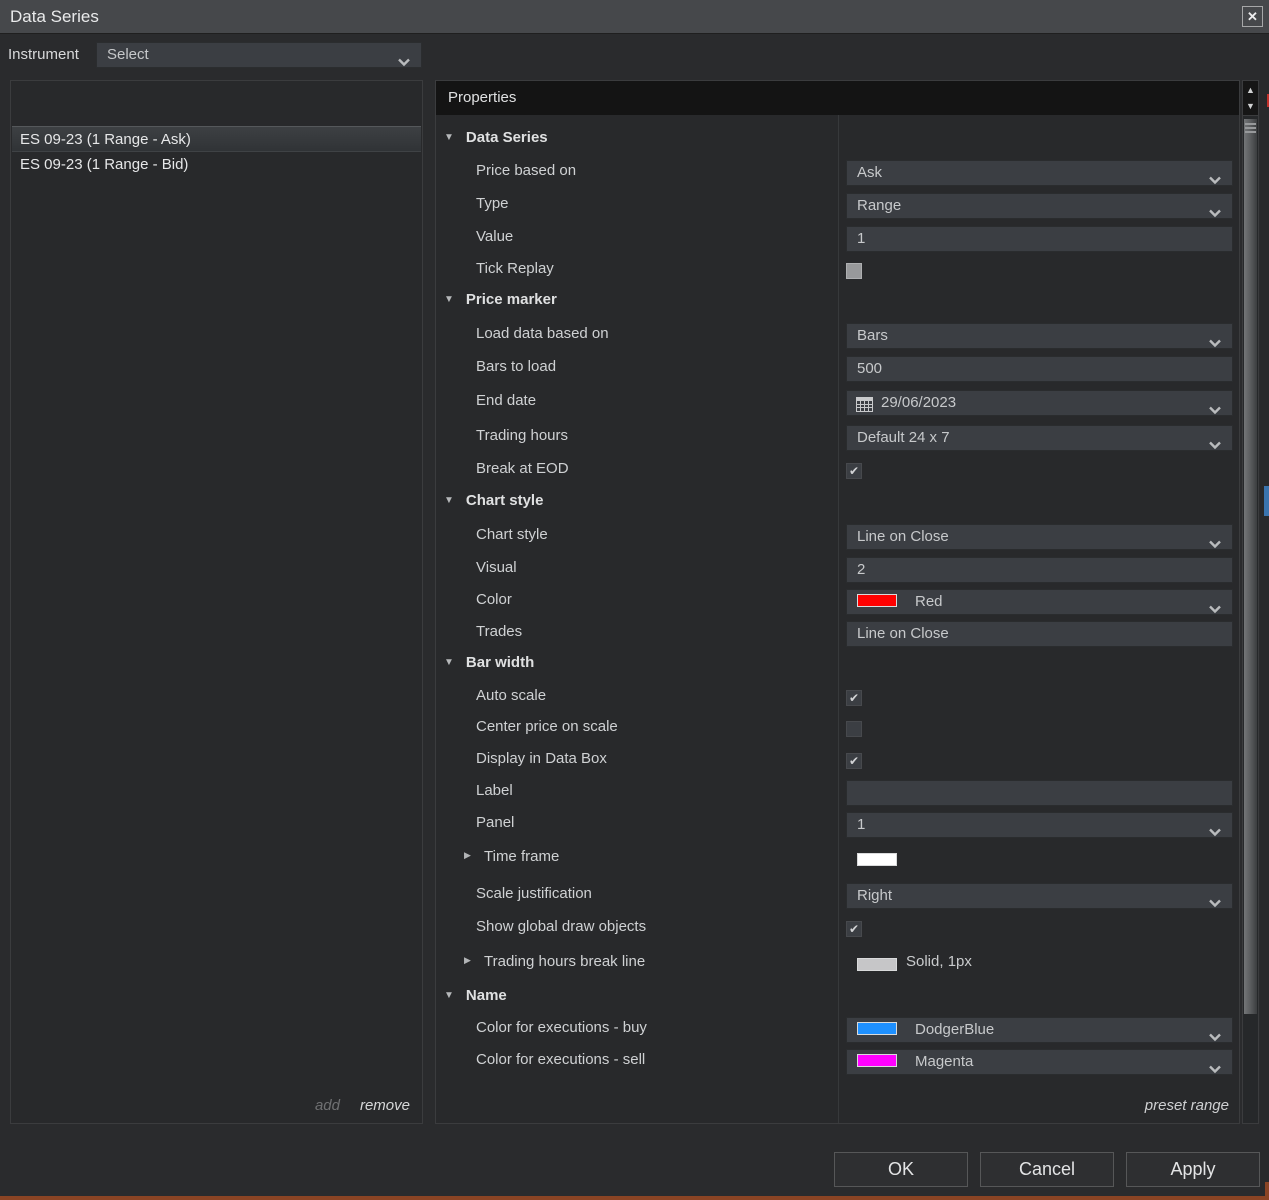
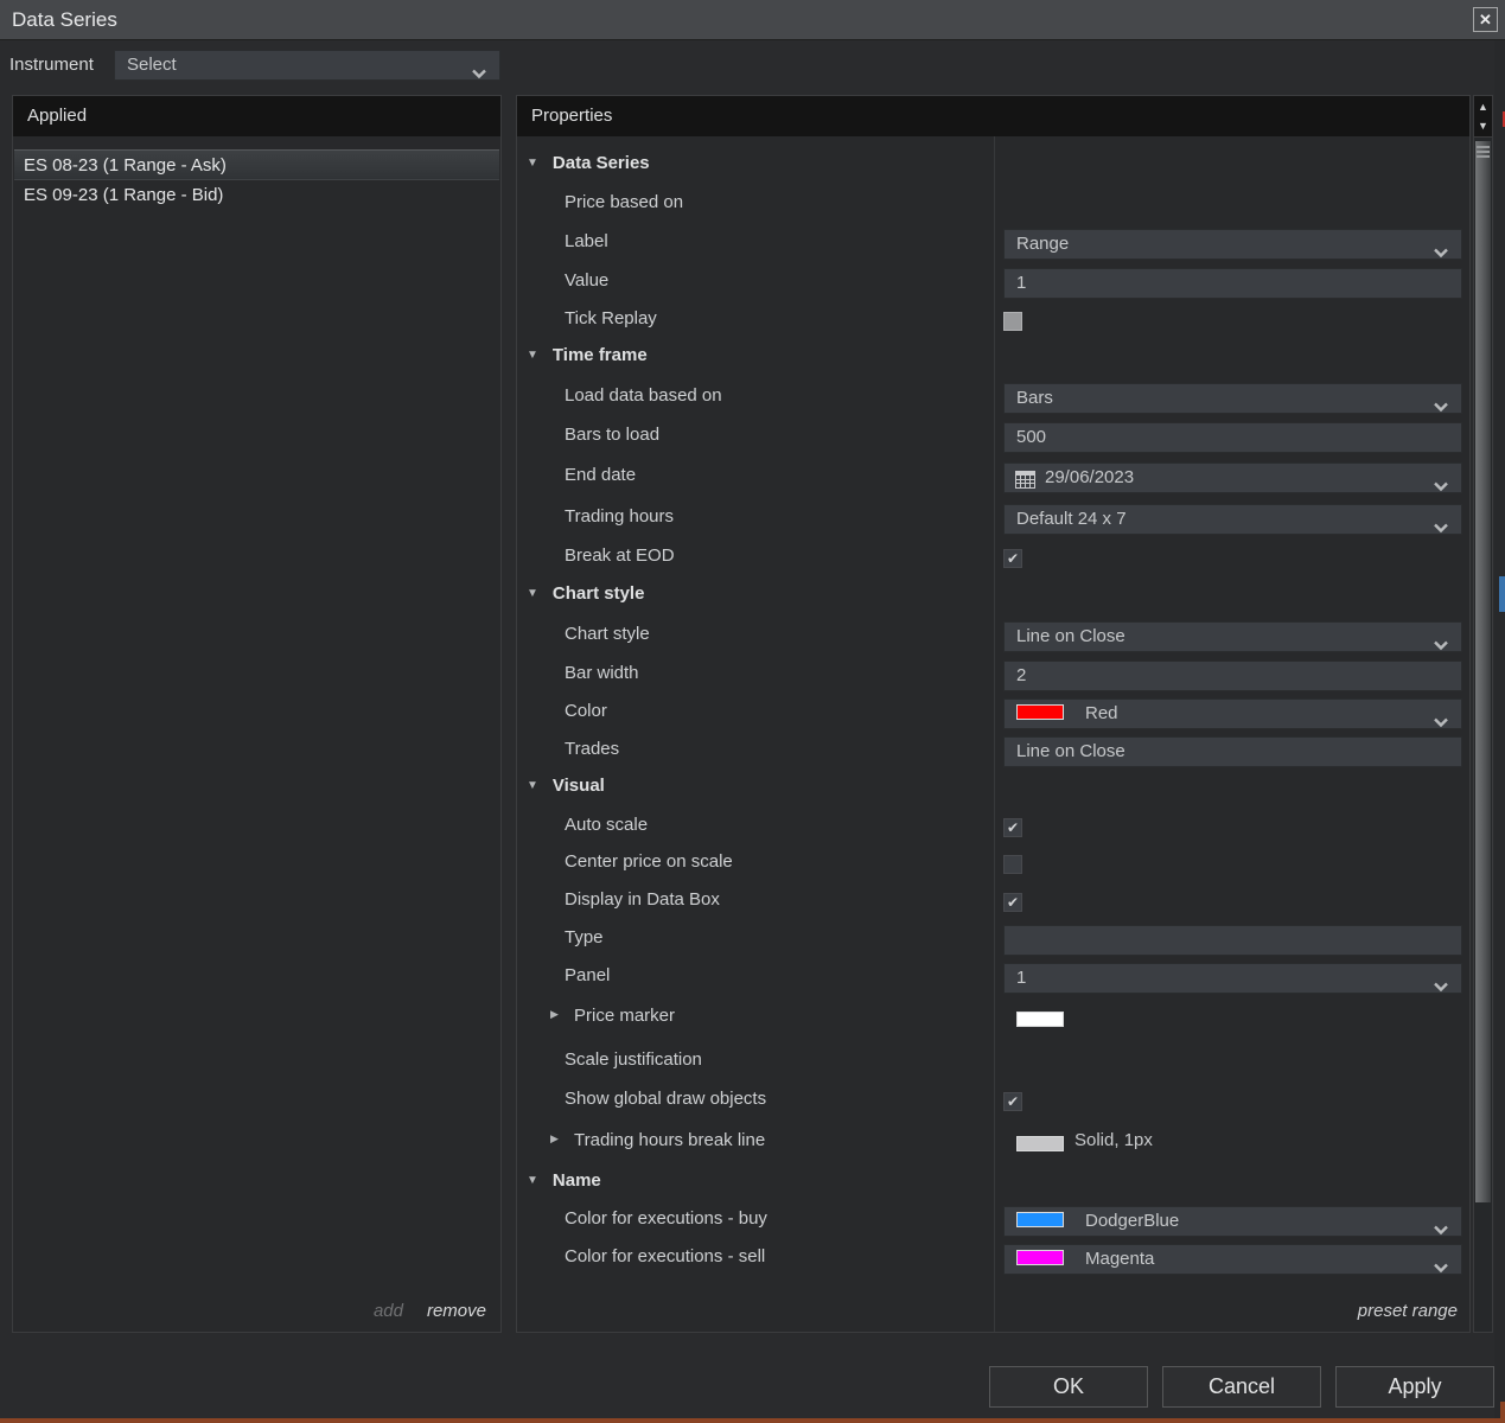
  Data Series
  ✕
  Instrument
  Select
+ Applied
- ES 09-23 (1 Range - Ask)
+ ES 08-23 (1 Range - Ask)
  ES 09-23 (1 Range - Bid)
  add remove
  Properties
  ▼ Data Series
  Price based on
- Ask
- Type
+ Label
  Range
  Value
  1
  Tick Replay
- ▼ Price marker
+ ▼ Time frame
  Load data based on
  Bars
  Bars to load
  500
  End date
  29/06/2023
  Trading hours
  Default 24 x 7
  Break at EOD
  ✔
  ▼ Chart style
  Chart style
  Line on Close
- Visual
+ Bar width
  2
  Color
  Red
  Trades
  Line on Close
- ▼ Bar width
+ ▼ Visual
  Auto scale
  ✔
  Center price on scale
  Display in Data Box
  ✔
- Label
+ Type
  Panel
  1
  ▶
- Time frame
+ Price marker
  Scale justification
- Right
  Show global draw objects
  ✔
  ▶
  Trading hours break line
  Solid, 1px
  ▼ Name
  Color for executions - buy
  DodgerBlue
  Color for executions - sell
  Magenta
  preset range
  ▲
  ▼
  OK
  Cancel
  Apply
